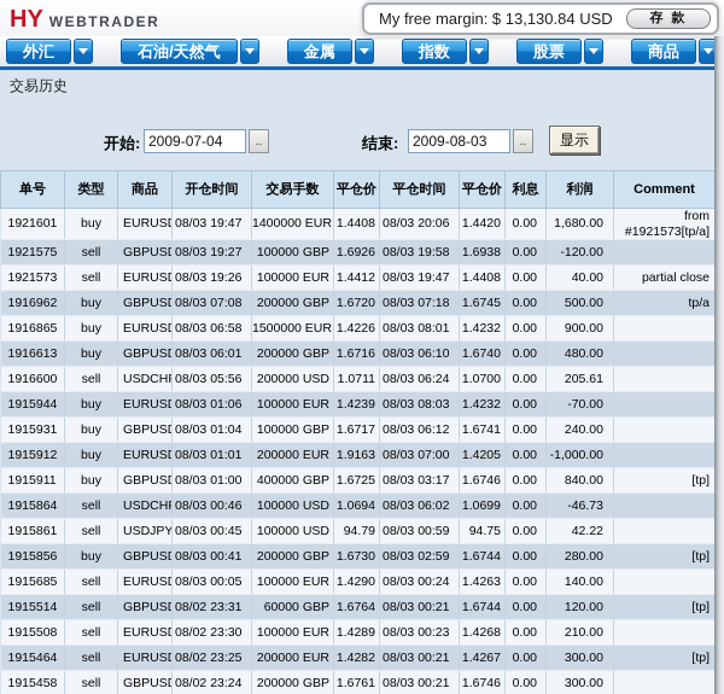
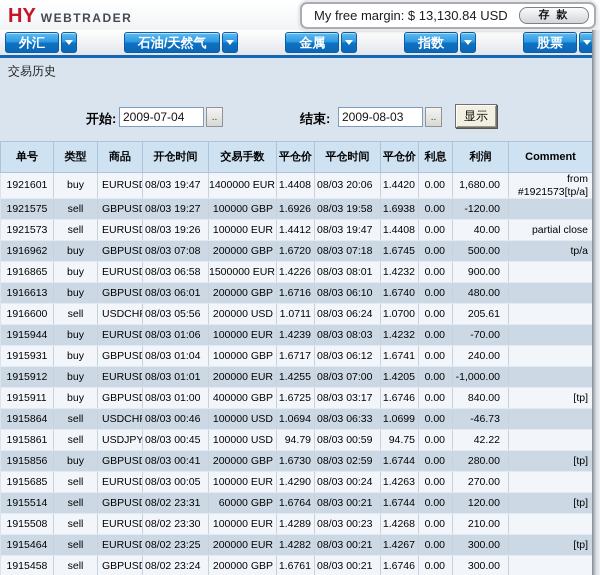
  HY
  WEBTRADER
  My free margin: $ 13,130.84 USD
  存 款
  外汇
  石油/天然气
  金属
  指数
  股票
- 商品
  交易历史
  开始:
  2009-07-04
  ..
  结束:
  2009-08-03
  ..
  显示
  单号	类型	商品	开仓时间	交易手数	平仓价	平仓时间	平仓价	利息	利润	Comment
  1921601	buy	EURUS	08/03 19:47	1400000 EUR	1.4408	08/03 20:06	1.4420	0.00	1,680.00	from #1921573[tp/a]
  1921575	sell	GBPUS	08/03 19:27	100000 GBP	1.6926	08/03 19:58	1.6938	0.00	-120.00
  1921573	sell	EURUS	08/03 19:26	100000 EUR	1.4412	08/03 19:47	1.4408	0.00	40.00	partial close
  1916962	buy	GBPUS	08/03 07:08	200000 GBP	1.6720	08/03 07:18	1.6745	0.00	500.00	tp/a
  1916865	buy	EURUS	08/03 06:58	1500000 EUR	1.4226	08/03 08:01	1.4232	0.00	900.00
  1916613	buy	GBPUS	08/03 06:01	200000 GBP	1.6716	08/03 06:10	1.6740	0.00	480.00
  1916600	sell	USDCH	08/03 05:56	200000 USD	1.0711	08/03 06:24	1.0700	0.00	205.61
  1915944	buy	EURUS	08/03 01:06	100000 EUR	1.4239	08/03 08:03	1.4232	0.00	-70.00
  1915931	buy	GBPUS	08/03 01:04	100000 GBP	1.6717	08/03 06:12	1.6741	0.00	240.00
- 1915912	buy	EURUS	08/03 01:01	200000 EUR	1.9163	08/03 07:00	1.4205	0.00	-1,000.00
+ 1915912	buy	EURUS	08/03 01:01	200000 EUR	1.4255	08/03 07:00	1.4205	0.00	-1,000.00
  1915911	buy	GBPUS	08/03 01:00	400000 GBP	1.6725	08/03 03:17	1.6746	0.00	840.00	[tp]
- 1915864	sell	USDCH	08/03 00:46	100000 USD	1.0694	08/03 06:02	1.0699	0.00	-46.73
+ 1915864	sell	USDCH	08/03 00:46	100000 USD	1.0694	08/03 06:33	1.0699	0.00	-46.73
  1915861	sell	USDJPY	08/03 00:45	100000 USD	94.79	08/03 00:59	94.75	0.00	42.22
  1915856	buy	GBPUS	08/03 00:41	200000 GBP	1.6730	08/03 02:59	1.6744	0.00	280.00	[tp]
- 1915685	sell	EURUS	08/03 00:05	100000 EUR	1.4290	08/03 00:24	1.4263	0.00	140.00
+ 1915685	sell	EURUS	08/03 00:05	100000 EUR	1.4290	08/03 00:24	1.4263	0.00	270.00
  1915514	sell	GBPUS	08/02 23:31	60000 GBP	1.6764	08/03 00:21	1.6744	0.00	120.00	[tp]
  1915508	sell	EURUS	08/02 23:30	100000 EUR	1.4289	08/03 00:23	1.4268	0.00	210.00
  1915464	sell	EURUS	08/02 23:25	200000 EUR	1.4282	08/03 00:21	1.4267	0.00	300.00	[tp]
  1915458	sell	GBPUS	08/02 23:24	200000 GBP	1.6761	08/03 00:21	1.6746	0.00	300.00
